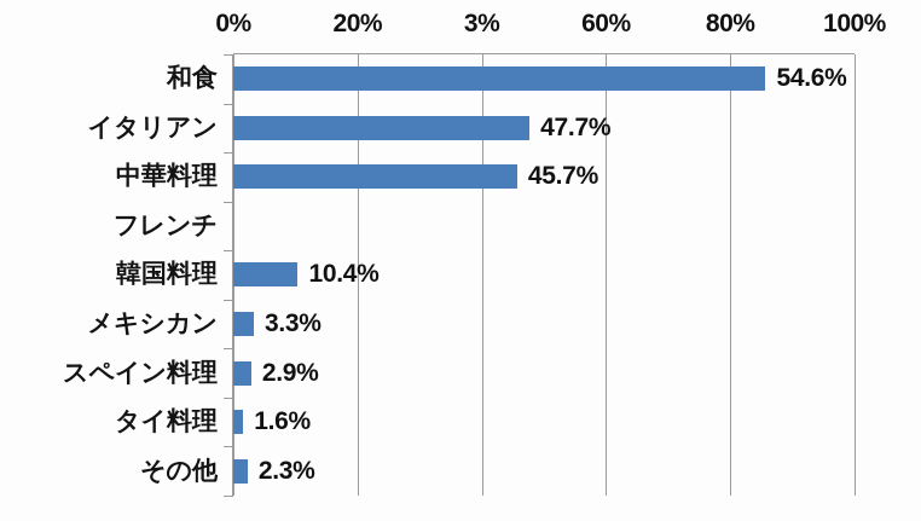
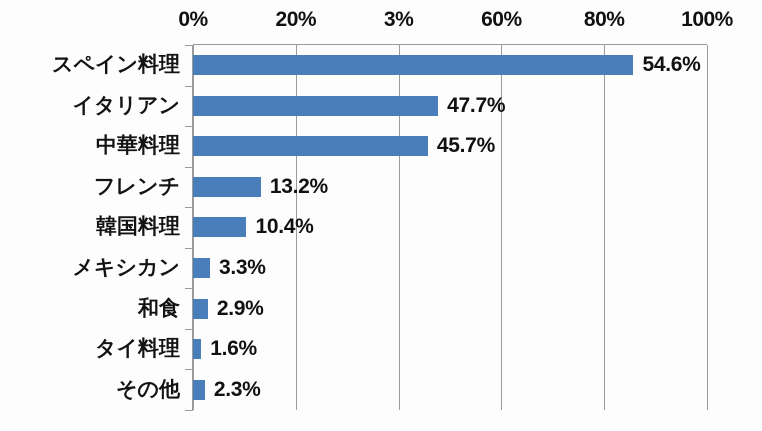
  0%
  20%
  3%
  60%
  80%
  100%
- 和食
+ スペイン料理
  54.6%
  イタリアン
  47.7%
  中華料理
  45.7%
  フレンチ
+ 13.2%
  韓国料理
  10.4%
  メキシカン
  3.3%
- スペイン料理
+ 和食
  2.9%
  タイ料理
  1.6%
  その他
  2.3%
